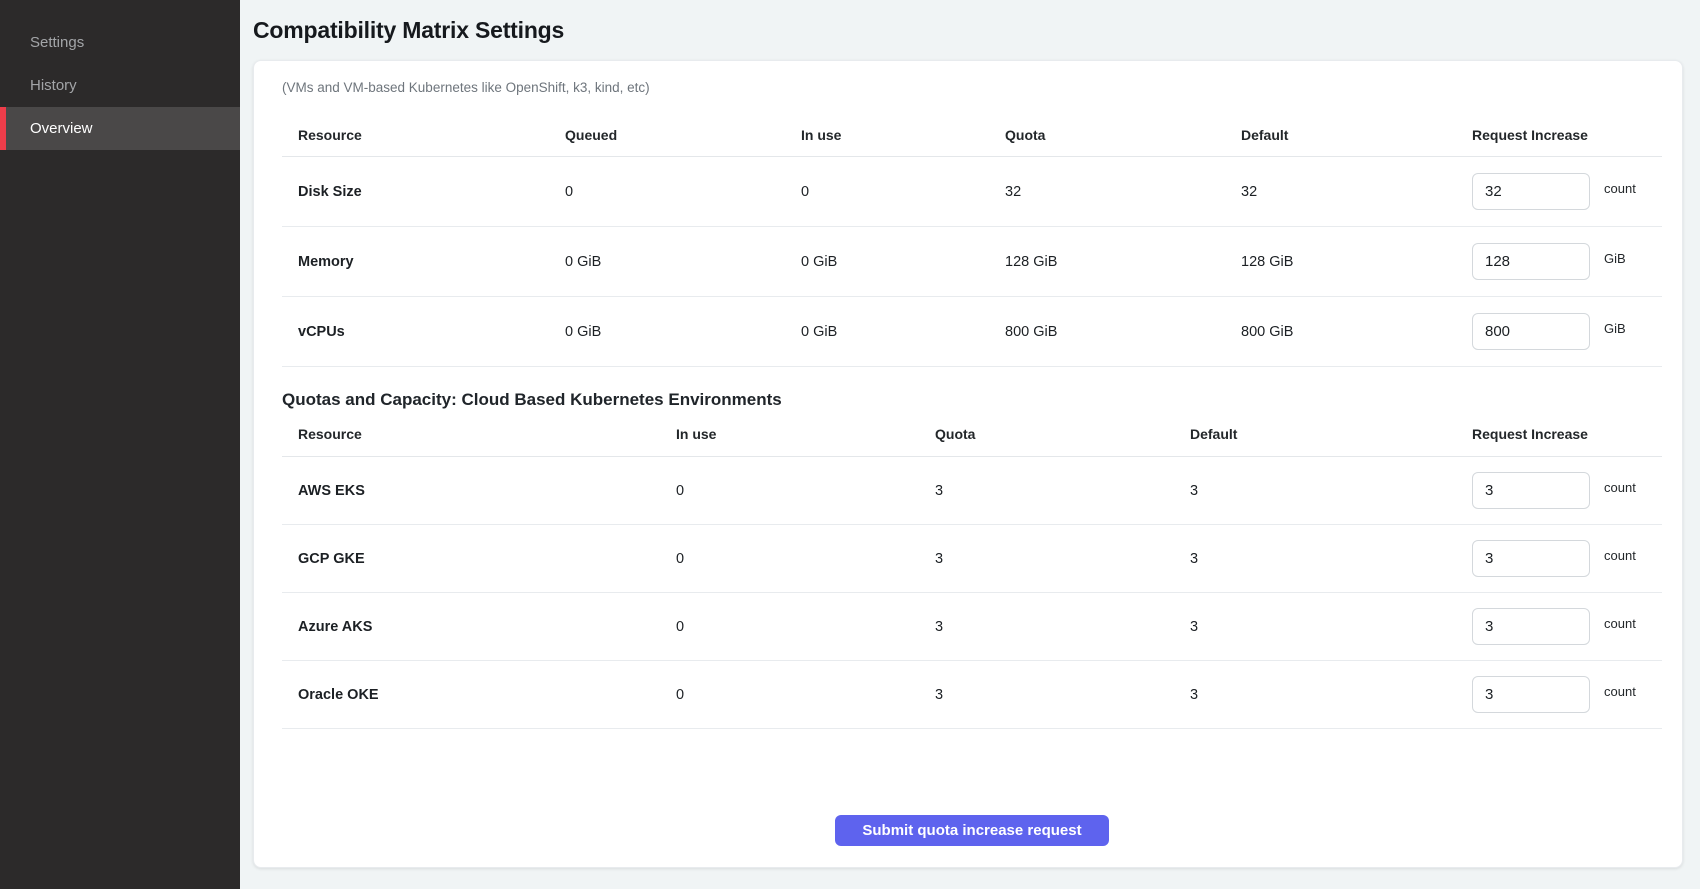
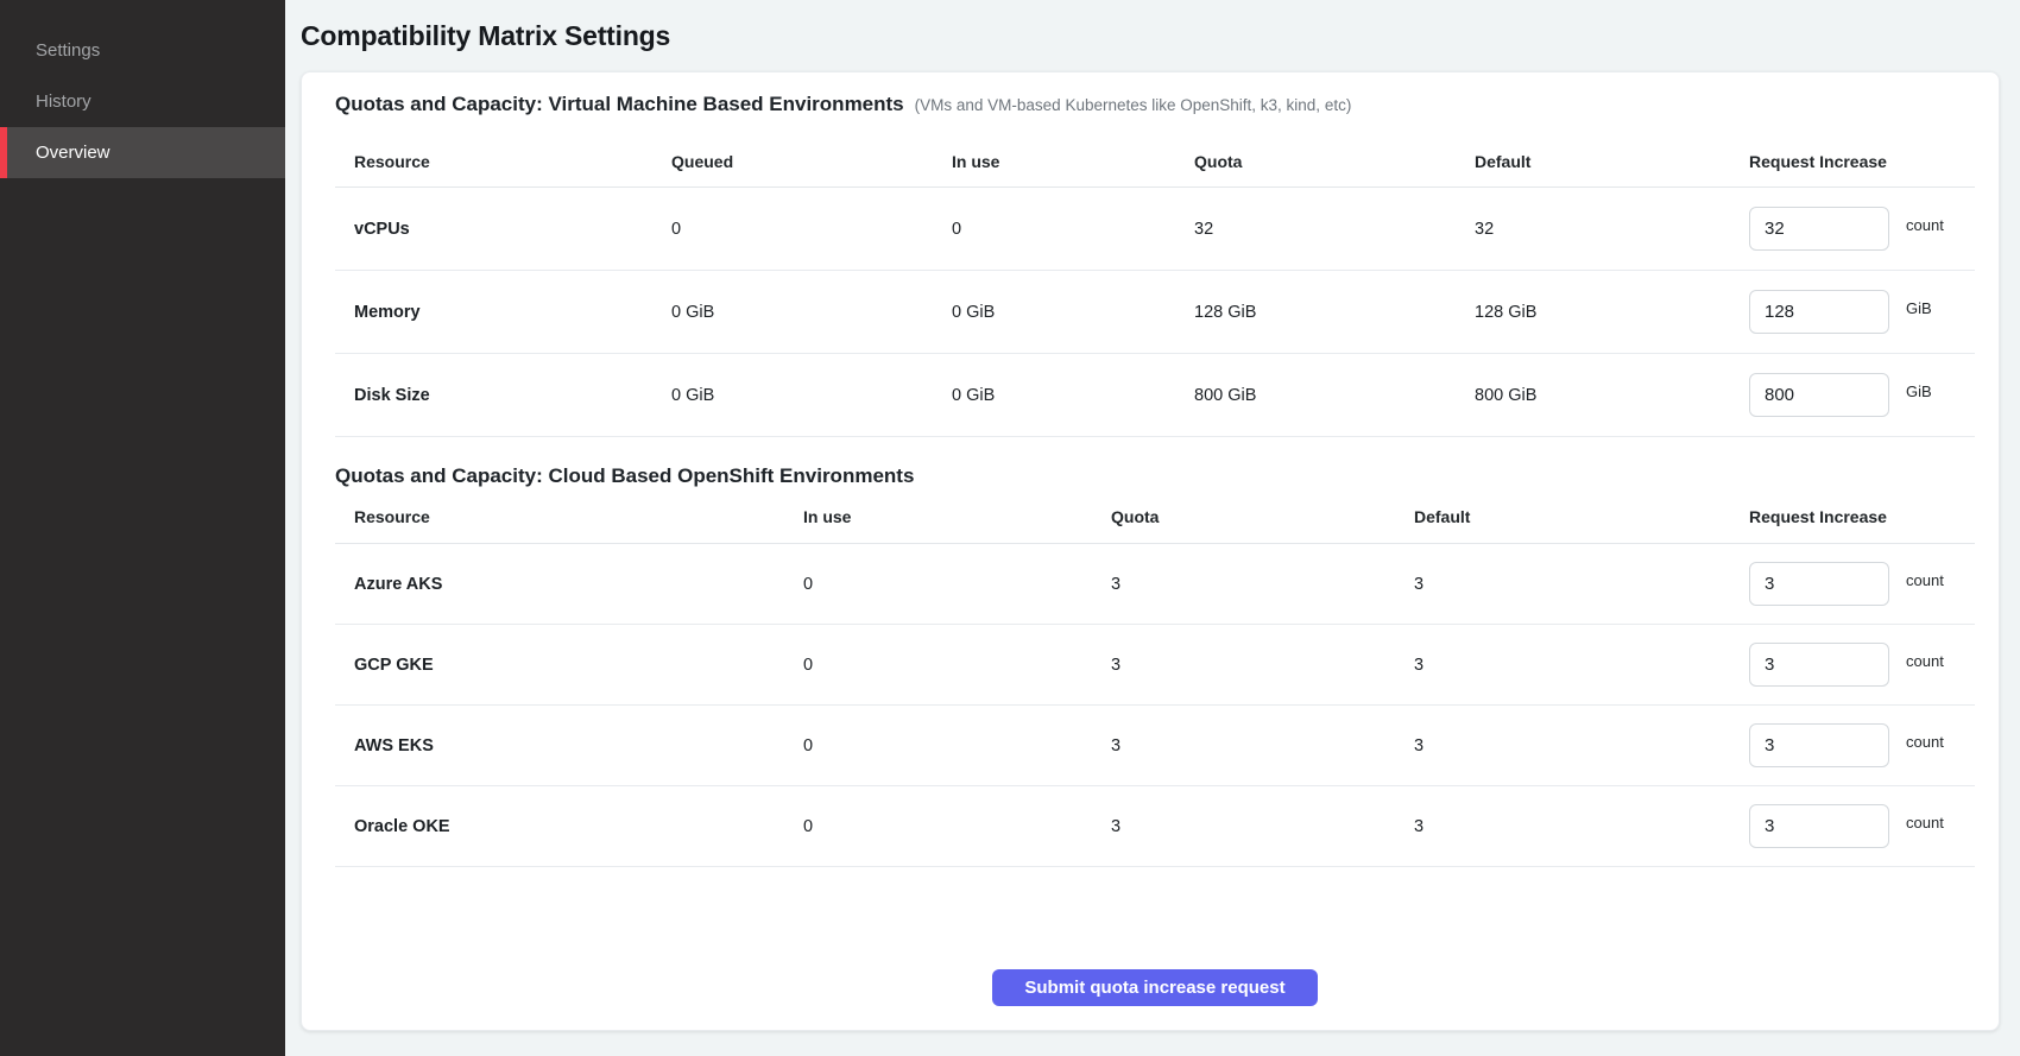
  Settings
  History
  Overview
  Compatibility Matrix Settings
+ Quotas and Capacity: Virtual Machine Based Environments
  (VMs and VM-based Kubernetes like OpenShift, k3, kind, etc)
  Resource
  Queued
  In use
  Quota
  Default
  Request Increase
- Disk Size
+ vCPUs
  0
  0
  32
  32
  32
  count
  Memory
  0 GiB
  0 GiB
  128 GiB
  128 GiB
  128
  GiB
- vCPUs
+ Disk Size
  0 GiB
  0 GiB
  800 GiB
  800 GiB
  800
  GiB
- Quotas and Capacity: Cloud Based Kubernetes Environments
+ Quotas and Capacity: Cloud Based OpenShift Environments
  Resource
  In use
  Quota
  Default
  Request Increase
- AWS EKS
+ Azure AKS
  0
  3
  3
  3
  count
  GCP GKE
  0
  3
  3
  3
  count
- Azure AKS
+ AWS EKS
  0
  3
  3
  3
  count
  Oracle OKE
  0
  3
  3
  3
  count
  Submit quota increase request
